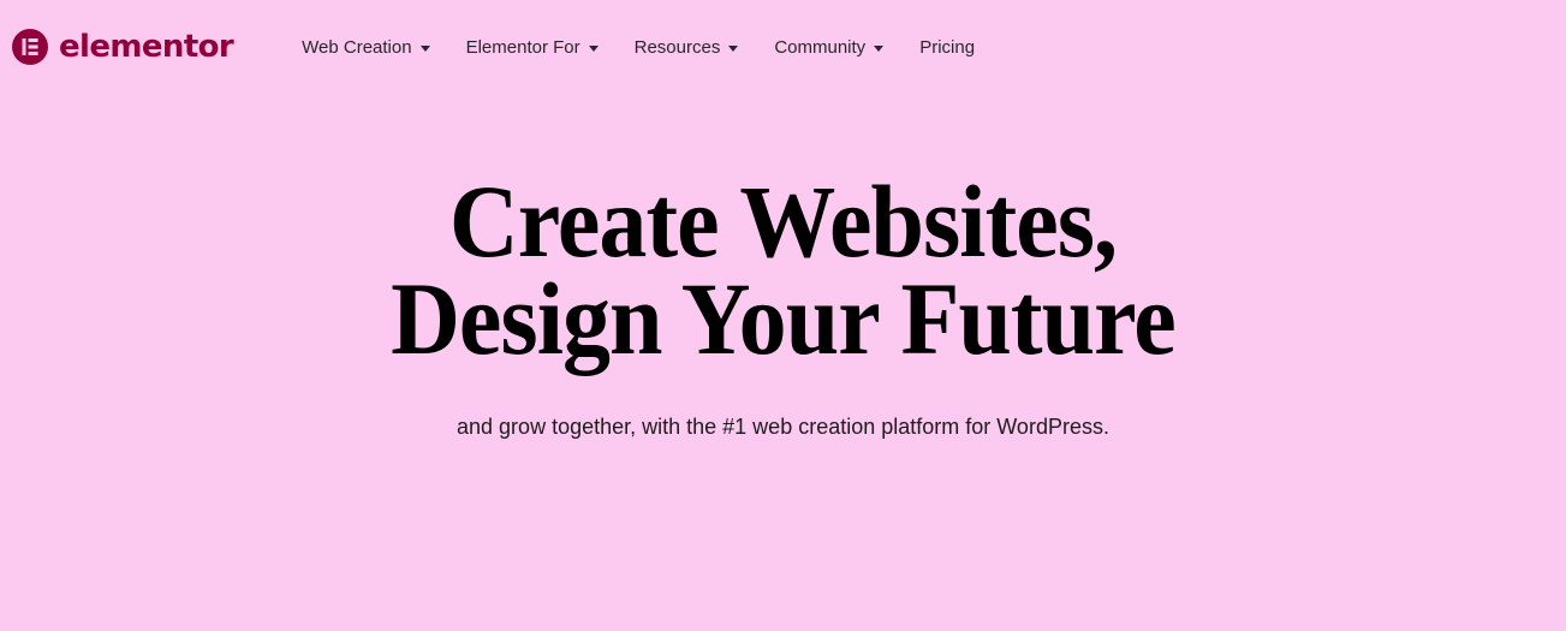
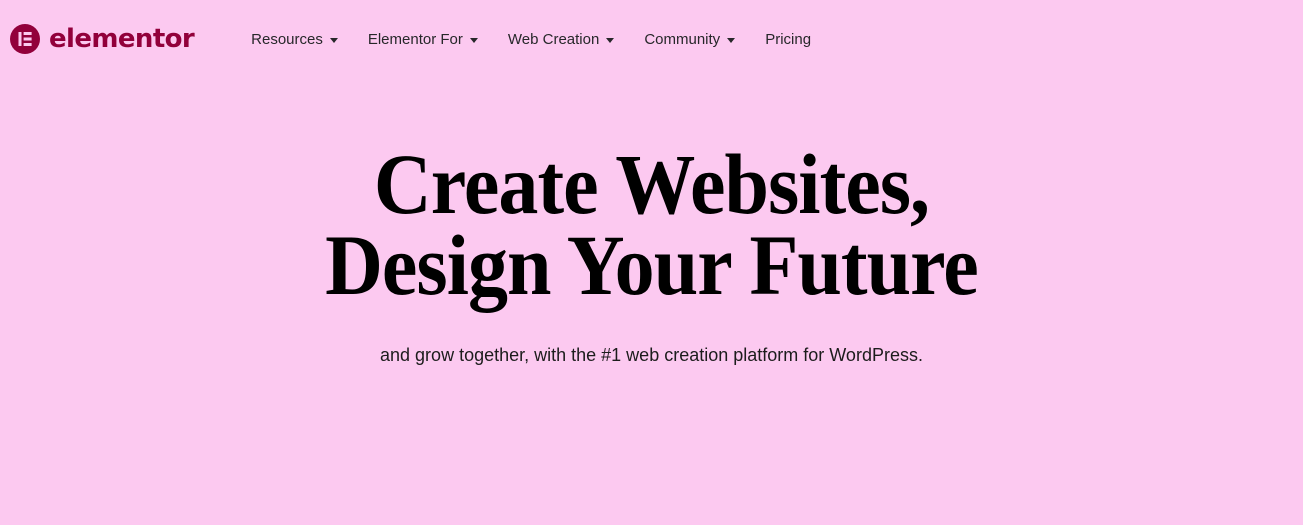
  elementor
- Web Creation
+ Resources
  Elementor For
- Resources
+ Web Creation
  Community
  Pricing
  Create Websites,
  Design Your Future
  and grow together, with the #1 web creation platform for WordPress.
